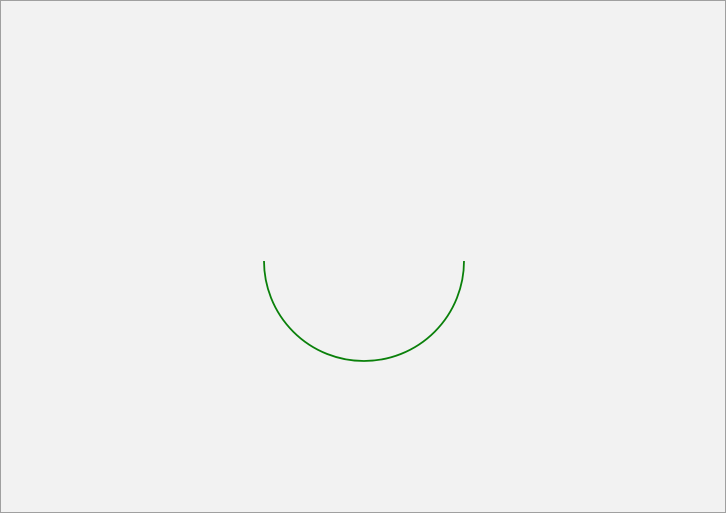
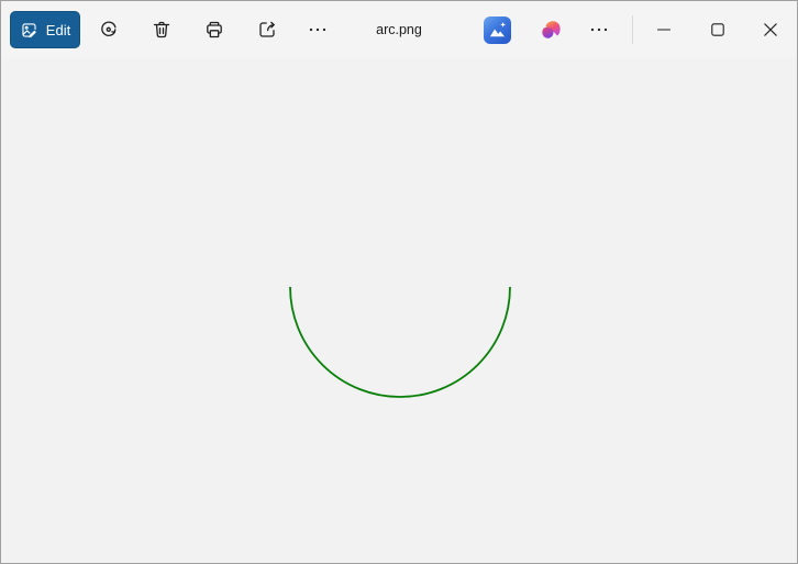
+ Edit
+ arc.png
